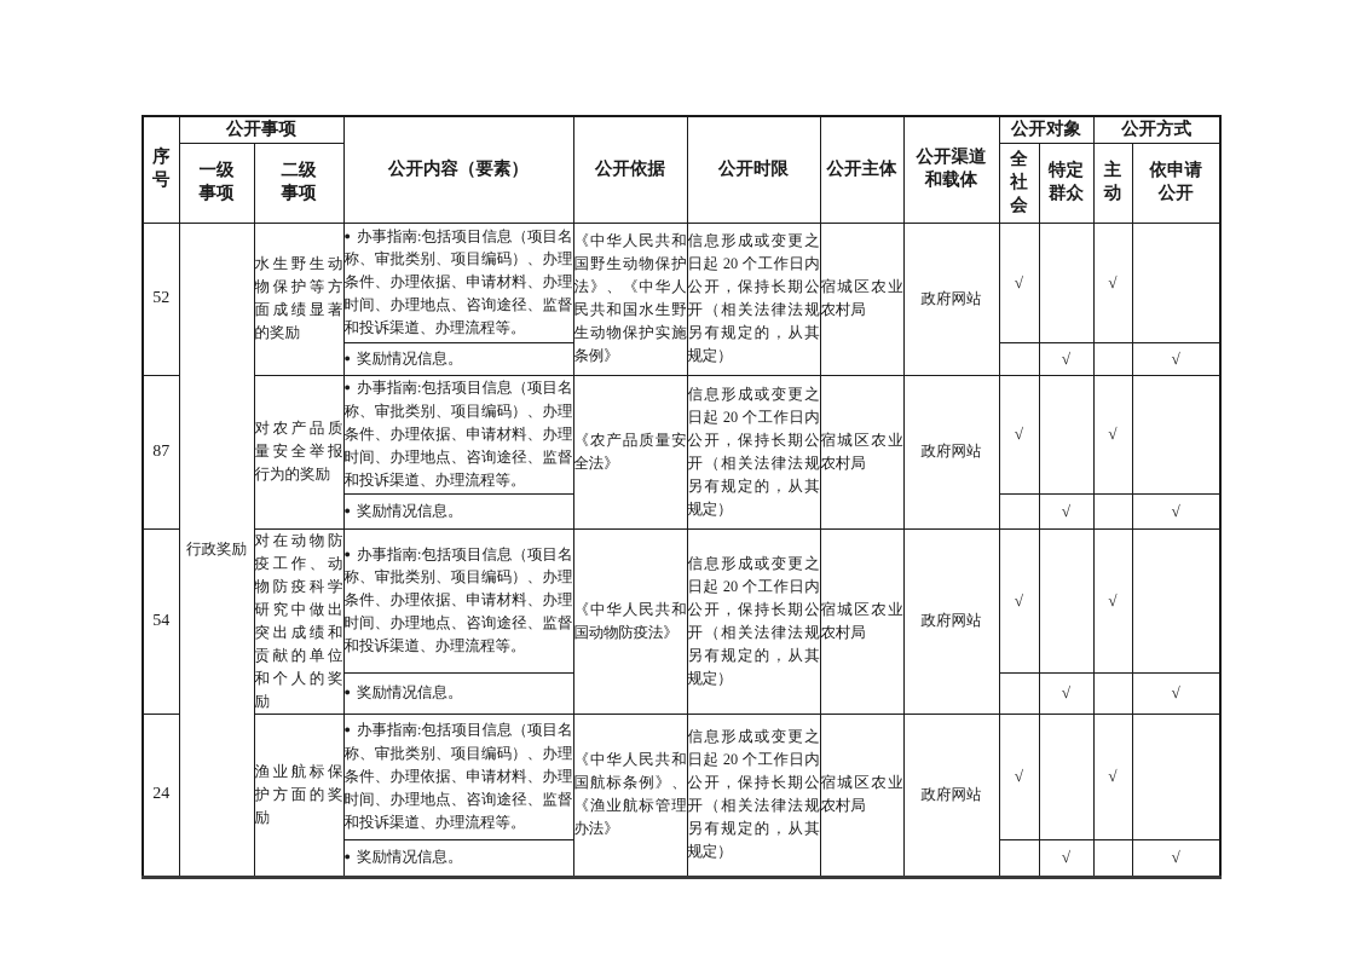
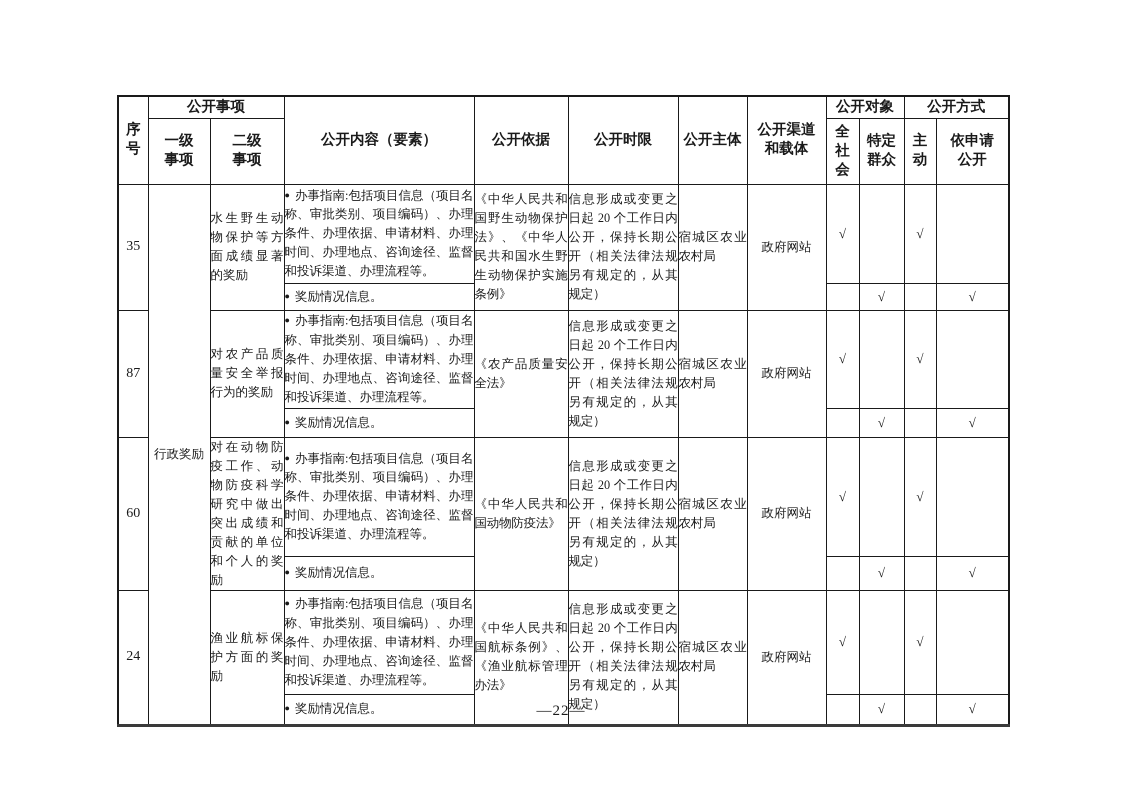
  序号	公开事项	公开内容（要素）	公开依据	公开时限	公开主体	公开渠道和载体	公开对象	公开方式
  一级事项	二级事项	全社会	特定群众	主动	依申请公开
- 52	行政奖励	水生野生动物保护等方面成绩显著的奖励	● 办事指南:包括项目信息（项目名称、审批类别、项目编码）、办理条件、办理依据、申请材料、办理时间、办理地点、咨询途径、监督和投诉渠道、办理流程等。	《中华人民共和国野生动物保护法》、《中华人民共和国水生野生动物保护实施条例》	信息形成或变更之日起 20 个工作日内公开，保持长期公开（相关法律法规另有规定的，从其规定）	宿城区农业农村局	政府网站	√		√
+ 35	行政奖励	水生野生动物保护等方面成绩显著的奖励	● 办事指南:包括项目信息（项目名称、审批类别、项目编码）、办理条件、办理依据、申请材料、办理时间、办理地点、咨询途径、监督和投诉渠道、办理流程等。	《中华人民共和国野生动物保护法》、《中华人民共和国水生野生动物保护实施条例》	信息形成或变更之日起 20 个工作日内公开，保持长期公开（相关法律法规另有规定的，从其规定）	宿城区农业农村局	政府网站	√		√
  ● 奖励情况信息。		√		√
  87	对农产品质量安全举报行为的奖励	● 办事指南:包括项目信息（项目名称、审批类别、项目编码）、办理条件、办理依据、申请材料、办理时间、办理地点、咨询途径、监督和投诉渠道、办理流程等。	《农产品质量安全法》	信息形成或变更之日起 20 个工作日内公开，保持长期公开（相关法律法规另有规定的，从其规定）	宿城区农业农村局	政府网站	√		√
  ● 奖励情况信息。		√		√
- 54	对在动物防疫工作、动物防疫科学研究中做出突出成绩和贡献的单位和个人的奖励	● 办事指南:包括项目信息（项目名称、审批类别、项目编码）、办理条件、办理依据、申请材料、办理时间、办理地点、咨询途径、监督和投诉渠道、办理流程等。	《中华人民共和国动物防疫法》	信息形成或变更之日起 20 个工作日内公开，保持长期公开（相关法律法规另有规定的，从其规定）	宿城区农业农村局	政府网站	√		√
+ 60	对在动物防疫工作、动物防疫科学研究中做出突出成绩和贡献的单位和个人的奖励	● 办事指南:包括项目信息（项目名称、审批类别、项目编码）、办理条件、办理依据、申请材料、办理时间、办理地点、咨询途径、监督和投诉渠道、办理流程等。	《中华人民共和国动物防疫法》	信息形成或变更之日起 20 个工作日内公开，保持长期公开（相关法律法规另有规定的，从其规定）	宿城区农业农村局	政府网站	√		√
  ● 奖励情况信息。		√		√
  24	渔业航标保护方面的奖励	● 办事指南:包括项目信息（项目名称、审批类别、项目编码）、办理条件、办理依据、申请材料、办理时间、办理地点、咨询途径、监督和投诉渠道、办理流程等。	《中华人民共和国航标条例》、《渔业航标管理办法》	信息形成或变更之日起 20 个工作日内公开，保持长期公开（相关法律法规另有规定的，从其规定）	宿城区农业农村局	政府网站	√		√
  ● 奖励情况信息。		√		√
+ —22—
